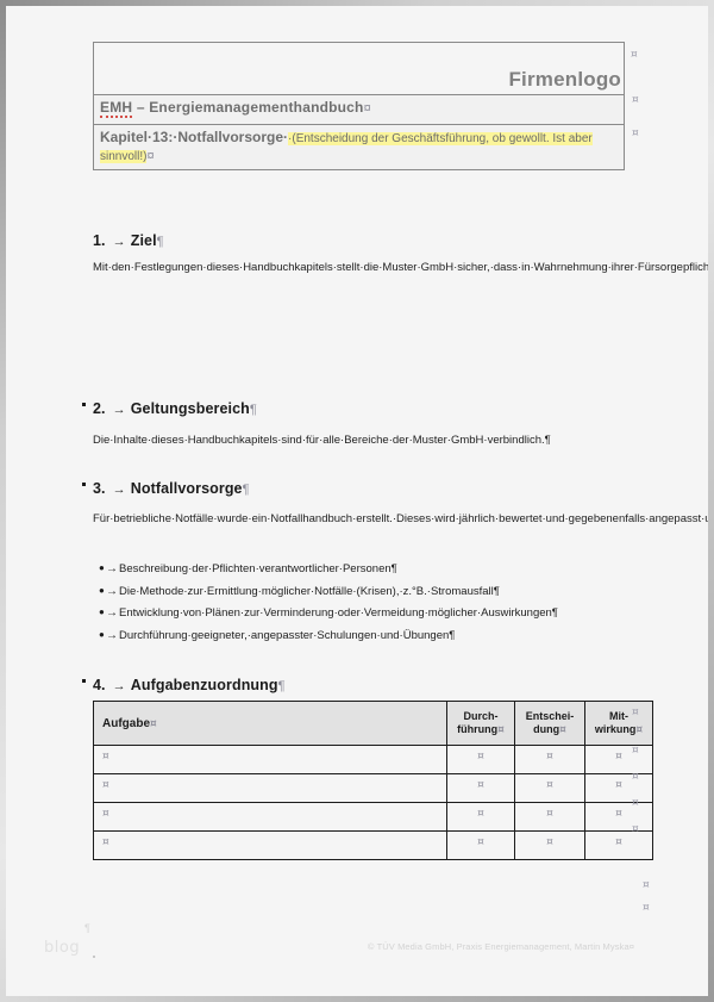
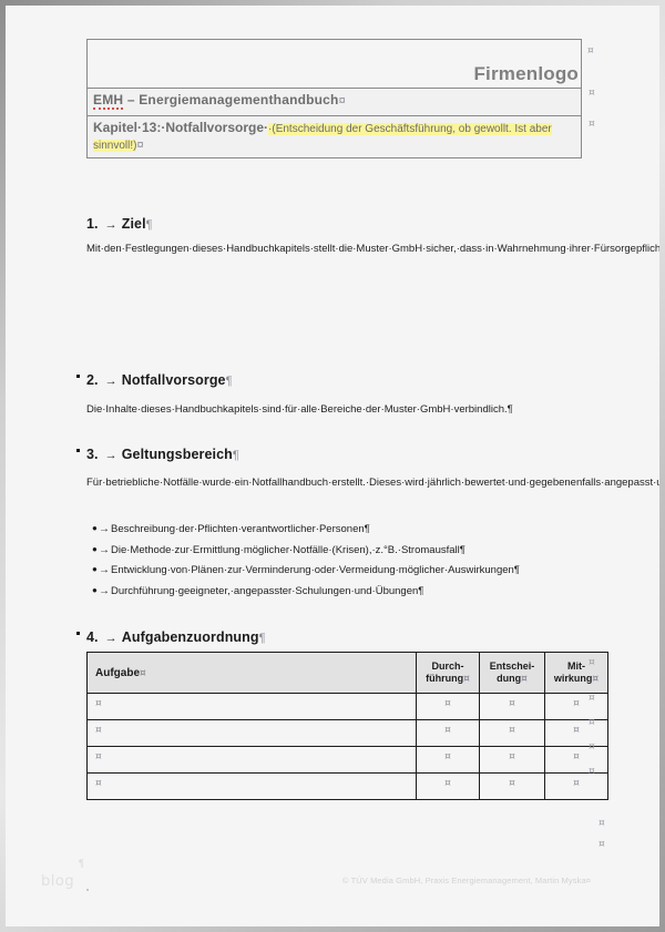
  Firmenlogo
  EMH – Energiemanagementhandbuch¤
  Kapitel·13:·Notfallvorsorge··(Entscheidung der Geschäftsführung, ob gewollt. Ist aber sinnvoll!)¤
  ¤
  ¤
  ¤
  1. → Ziel¶
- 2. → Geltungsbereich¶
+ 2. → Notfallvorsorge¶
  Die·Inhalte·dieses·Handbuchkapitels·sind·für·alle·Bereiche·der·Muster·GmbH·verbindlich.¶
- 3. → Notfallvorsorge¶
+ 3. → Geltungsbereich¶
  ● →Beschreibung·der·Pflichten·verantwortlicher·Personen¶
  ● →Die·Methode·zur·Ermittlung·möglicher·Notfälle·(Krisen),·z.°B.·Stromausfall¶
  ● →Entwicklung·von·Plänen·zur·Verminderung·oder·Vermeidung·möglicher·Auswirkungen¶
  ● →Durchführung·geeigneter,·angepasster·Schulungen·und·Übungen¶
  4. → Aufgabenzuordnung¶
  Aufgabe¤	Durch- führung¤	Entschei- dung¤	Mit- wirkung¤
  ¤	¤	¤	¤
  ¤	¤	¤	¤
  ¤	¤	¤	¤
  ¤	¤	¤	¤
  ¤
  ¤
  ¤
  ¤
  ¤
  ¤
  ¤
  ¶
  © TÜV Media GmbH, Praxis Energiemanagement, Martin Myska¤
